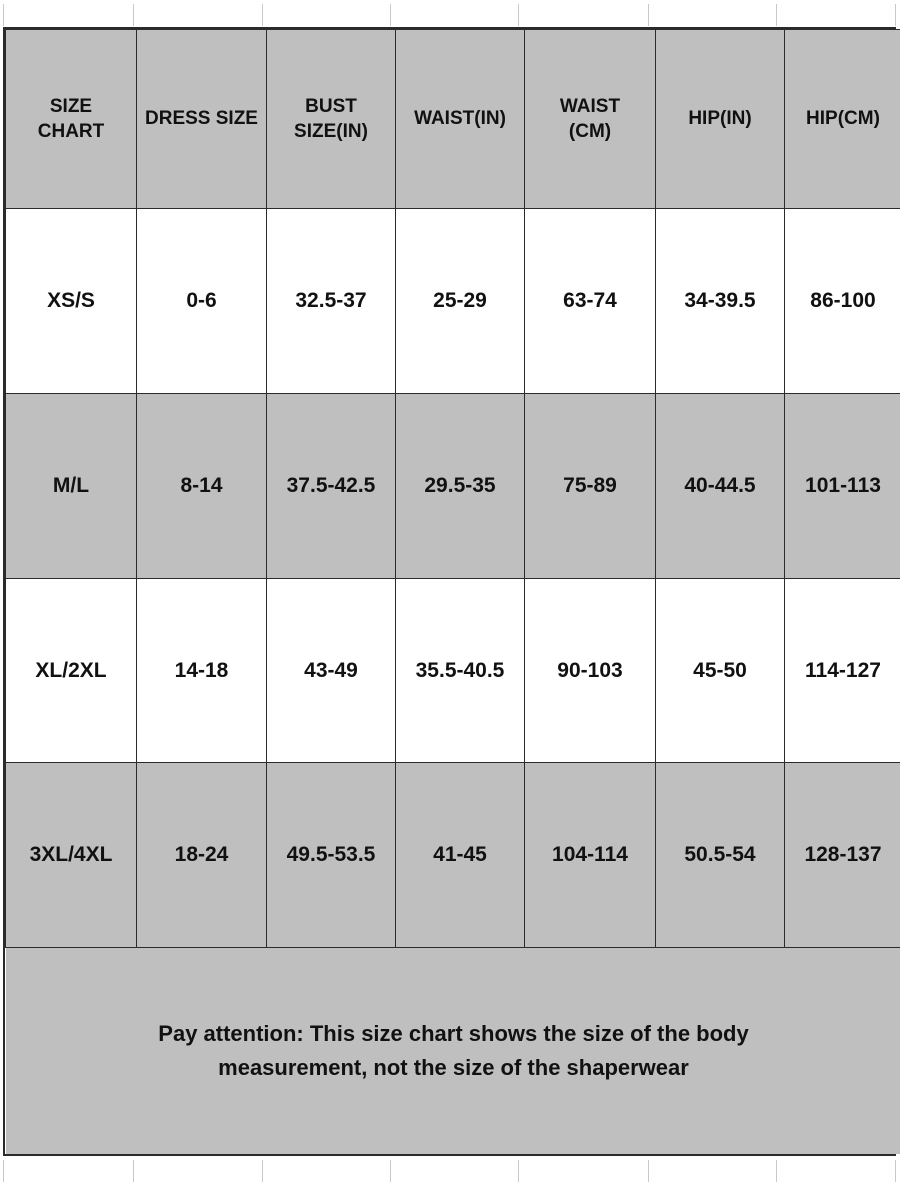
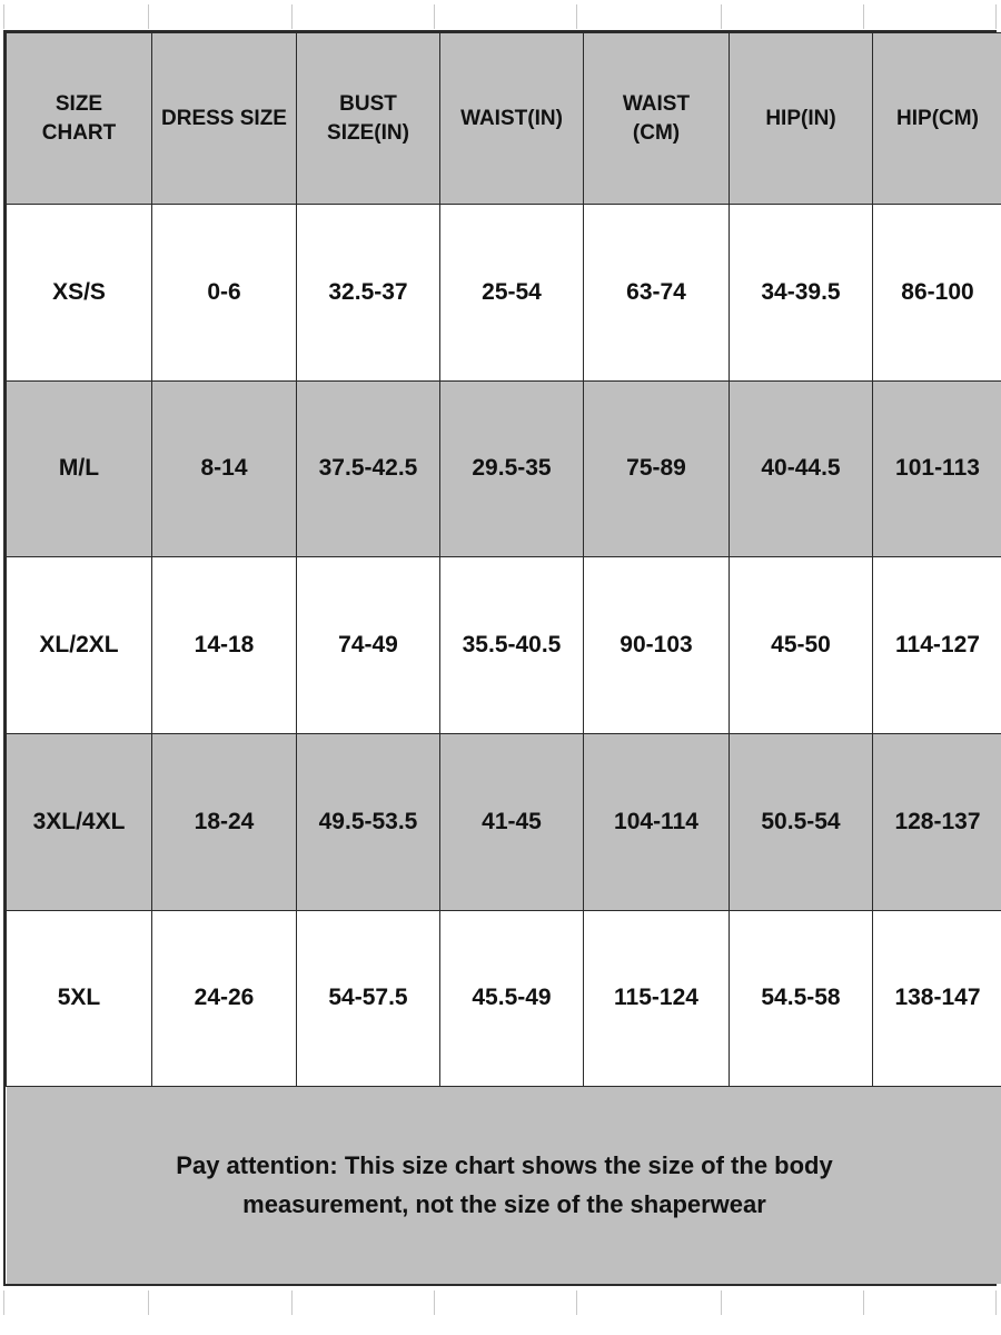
  SIZE CHART	DRESS SIZE	BUST SIZE(IN)	WAIST(IN)	WAIST (CM)	HIP(IN)	HIP(CM)
- XS/S	0-6	32.5-37	25-29	63-74	34-39.5	86-100
+ XS/S	0-6	32.5-37	25-54	63-74	34-39.5	86-100
  M/L	8-14	37.5-42.5	29.5-35	75-89	40-44.5	101-113
- XL/2XL	14-18	43-49	35.5-40.5	90-103	45-50	114-127
+ XL/2XL	14-18	74-49	35.5-40.5	90-103	45-50	114-127
  3XL/4XL	18-24	49.5-53.5	41-45	104-114	50.5-54	128-137
+ 5XL	24-26	54-57.5	45.5-49	115-124	54.5-58	138-147
  Pay attention: This size chart shows the size of the body measurement, not the size of the shaperwear
